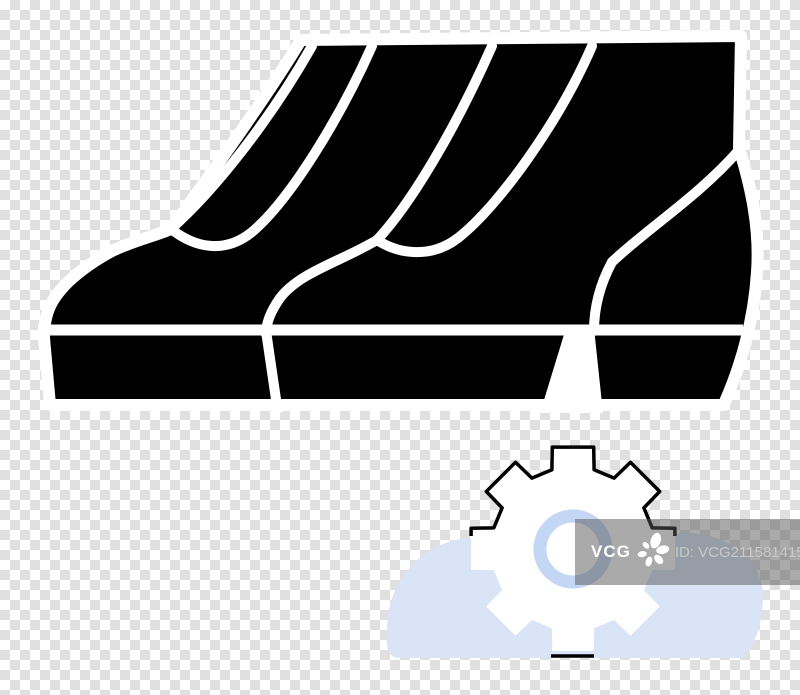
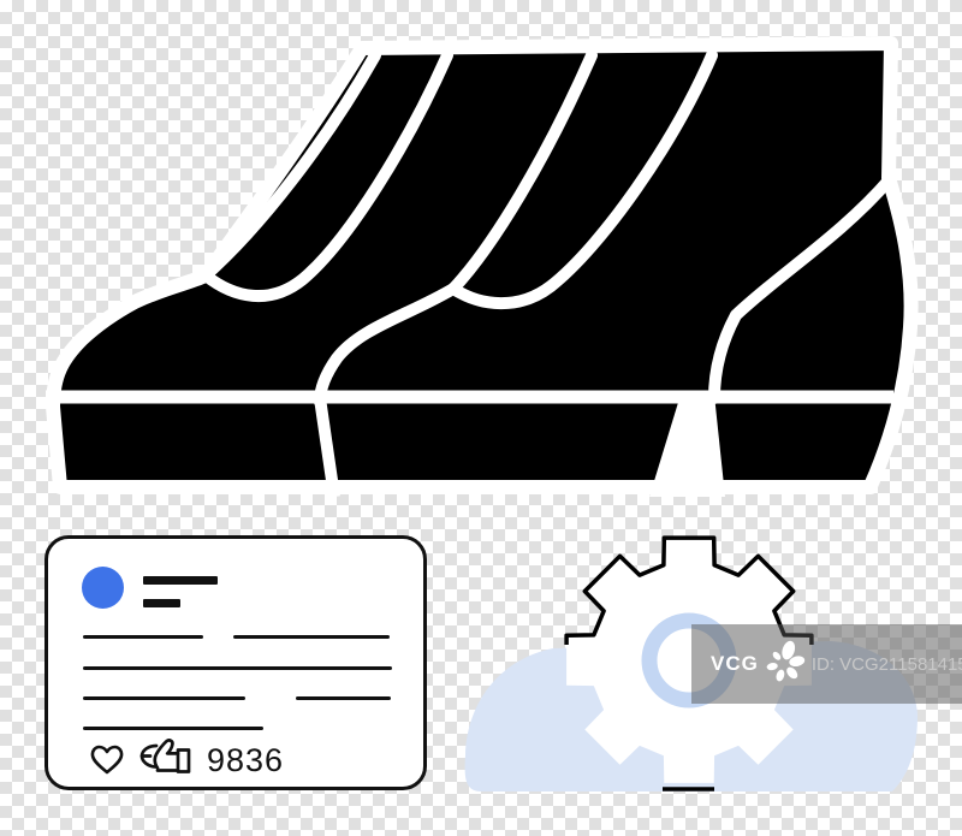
+ 9836
  VCG
  ID: VCG21158141
